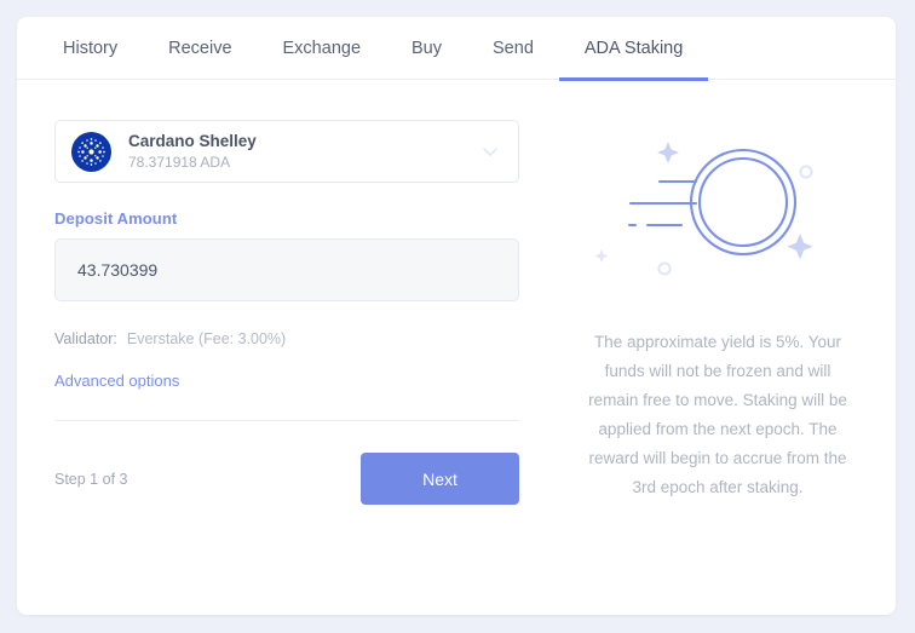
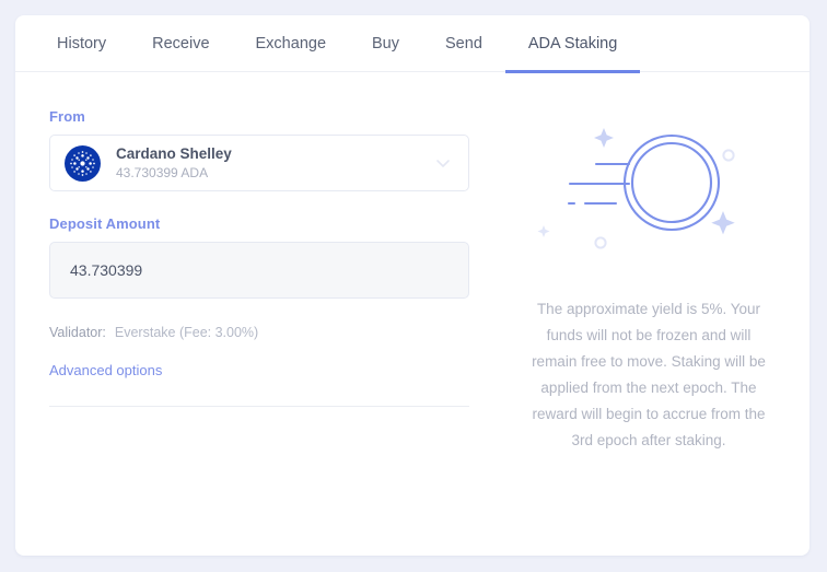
  History
  Receive
  Exchange
  Buy
  Send
  ADA Staking
+ From
  Cardano Shelley
- 78.371918 ADA
+ 43.730399 ADA
  Deposit Amount
  43.730399
  Validator: Everstake (Fee: 3.00%)
  Advanced options
- Step 1 of 3
- Next
  The approximate yield is 5%. Your funds will not be frozen and will remain free to move. Staking will be applied from the next epoch. The reward will begin to accrue from the 3rd epoch after staking.
